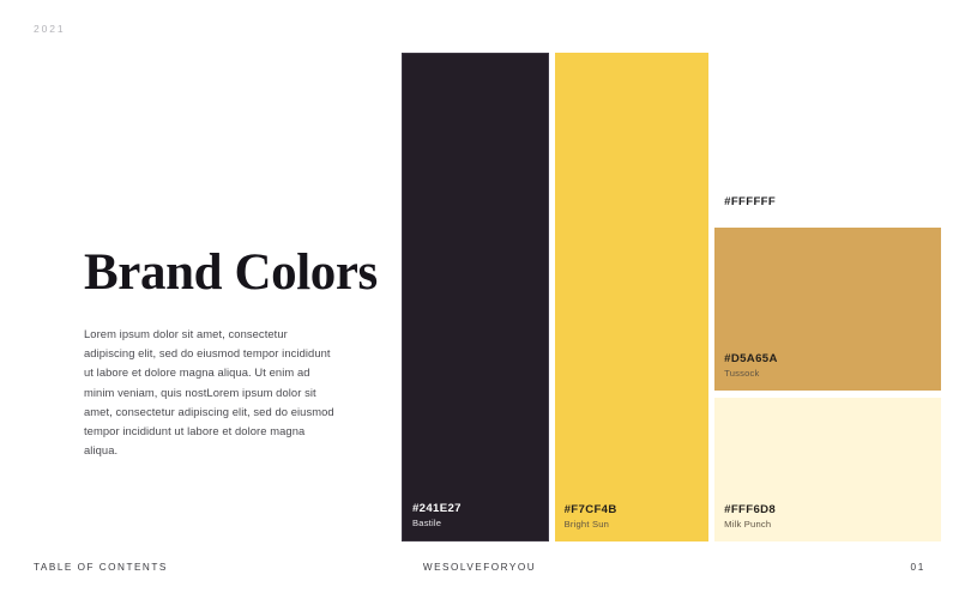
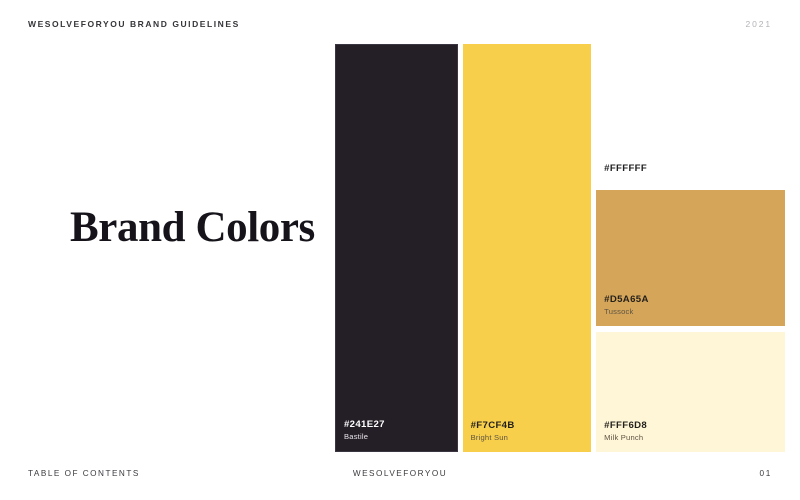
+ WESOLVEFORYOU BRAND GUIDELINES
  2021
  Brand Colors
- Lorem ipsum dolor sit amet, consectetur adipiscing elit, sed do eiusmod tempor incididunt ut labore et dolore magna aliqua. Ut enim ad minim veniam, quis nostLorem ipsum dolor sit amet, consectetur adipiscing elit, sed do eiusmod tempor incididunt ut labore et dolore magna aliqua.
  #241E27
  Bastile
  #F7CF4B
  Bright Sun
  #FFFFFF
  #D5A65A
  Tussock
  #FFF6D8
  Milk Punch
  TABLE OF CONTENTS
  WESOLVEFORYOU
  01
